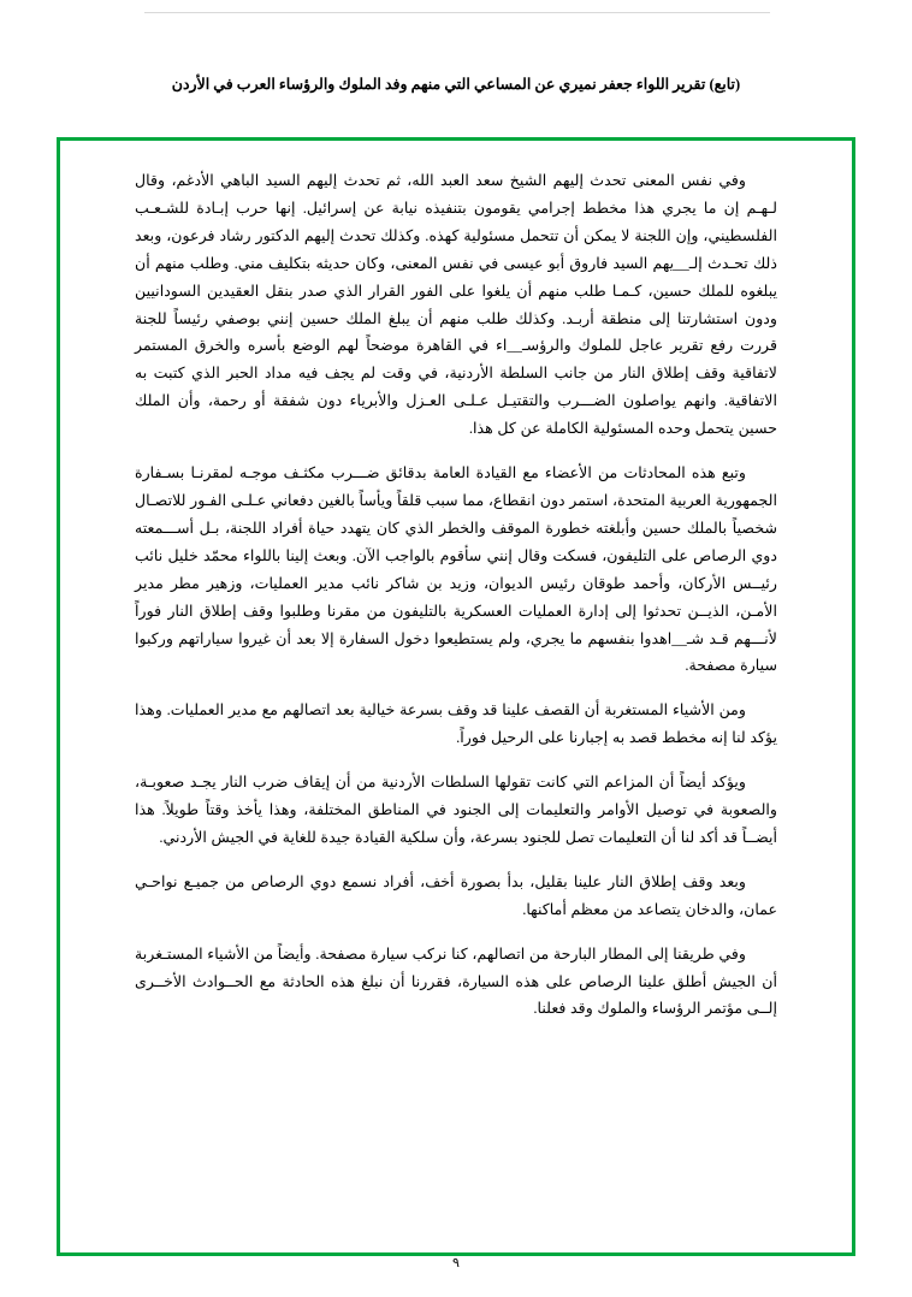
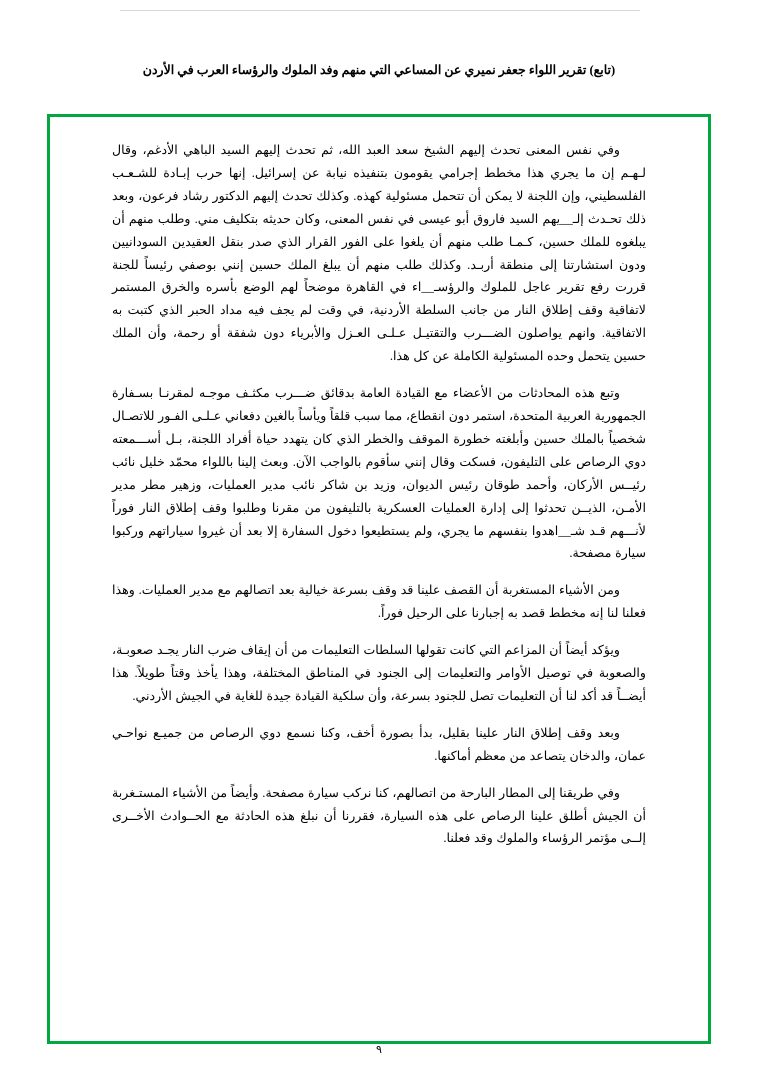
  (تابع) تقرير اللواء جعفر نميري عن المساعي التي منهم وفد الملوك والرؤساء العرب في الأردن
  وفي نفس المعنى تحدث إليهم الشيخ سعد العبد الله، ثم تحدث إليهم السيد الباهي الأدغم، وقال لـهـم إن ما يجري هذا مخطط إجرامي يقومون بتنفيذه نيابة عن إسرائيل. إنها حرب إبـادة للشـعـب الفلسطيني، وإن اللجنة لا يمكن أن تتحمل مسئولية كهذه. وكذلك تحدث إليهم الدكتور رشاد فرعون، وبعد ذلك تحـدث إلـ__يهم السيد فاروق أبو عيسى في نفس المعنى، وكان حديثه بتكليف مني. وطلب منهم أن يبلغوه للملك حسين، كـمـا طلب منهم أن يلغوا على الفور القرار الذي صدر بنقل العقيدين السودانيين ودون استشارتنا إلى منطقة أربـد. وكذلك طلب منهم أن يبلغ الملك حسين إنني بوصفي رئيساً للجنة قررت رفع تقرير عاجل للملوك والرؤسـ__اء في القاهرة موضحاً لهم الوضع بأسره والخرق المستمر لاتفاقية وقف إطلاق النار من جانب السلطة الأردنية، في وقت لم يجف فيه مداد الحبر الذي كتبت به الاتفاقية. وانهم يواصلون الضـــرب والتقتيـل عـلـى العـزل والأبرياء دون شفقة أو رحمة، وأن الملك حسين يتحمل وحده المسئولية الكاملة عن كل هذا.
  وتبع هذه المحادثات من الأعضاء مع القيادة العامة بدقائق ضـــرب مكثـف موجـه لمقرنـا بسـفارة الجمهورية العربية المتحدة، استمر دون انقطاع، مما سبب قلقاً ويأساً بالغين دفعاني عـلـى الفـور للاتصـال شخصياً بالملك حسين وأبلغته خطورة الموقف والخطر الذي كان يتهدد حياة أفراد اللجنة، بـل أســـمعته دوي الرصاص على التليفون، فسكت وقال إنني سأقوم بالواجب الآن. وبعث إلينا باللواء محمّد خليل نائب رئيــس الأركان، وأحمد طوقان رئيس الديوان، وزيد بن شاكر نائب مدير العمليات، وزهير مطر مدير الأمـن، الذيــن تحدثوا إلى إدارة العمليات العسكرية بالتليفون من مقرنا وطلبوا وقف إطلاق النار فوراً لأنـــهم قـد شـ__اهدوا بنفسهم ما يجري، ولم يستطيعوا دخول السفارة إلا بعد أن غيروا سياراتهم وركبوا سيارة مصفحة.
- ومن الأشياء المستغربة أن القصف علينا قد وقف بسرعة خيالية بعد اتصالهم مع مدير العمليات. وهذا يؤكد لنا إنه مخطط قصد به إجبارنا على الرحيل فوراً.
+ ومن الأشياء المستغربة أن القصف علينا قد وقف بسرعة خيالية بعد اتصالهم مع مدير العمليات. وهذا فعلنا لنا إنه مخطط قصد به إجبارنا على الرحيل فوراً.
- ويؤكد أيضاً أن المزاعم التي كانت تقولها السلطات الأردنية من أن إيقاف ضرب النار يجـد صعوبـة، والصعوبة في توصيل الأوامر والتعليمات إلى الجنود في المناطق المختلفة، وهذا يأخذ وقتاً طويلاً. هذا أيضــاً قد أكد لنا أن التعليمات تصل للجنود بسرعة، وأن سلكية القيادة جيدة للغاية في الجيش الأردني.
+ ويؤكد أيضاً أن المزاعم التي كانت تقولها السلطات التعليمات من أن إيقاف ضرب النار يجـد صعوبـة، والصعوبة في توصيل الأوامر والتعليمات إلى الجنود في المناطق المختلفة، وهذا يأخذ وقتاً طويلاً. هذا أيضــاً قد أكد لنا أن التعليمات تصل للجنود بسرعة، وأن سلكية القيادة جيدة للغاية في الجيش الأردني.
- وبعد وقف إطلاق النار علينا بقليل، بدأ بصورة أخف، أفراد نسمع دوي الرصاص من جميـع نواحـي عمان، والدخان يتصاعد من معظم أماكنها.
+ وبعد وقف إطلاق النار علينا بقليل، بدأ بصورة أخف، وكنا نسمع دوي الرصاص من جميـع نواحـي عمان، والدخان يتصاعد من معظم أماكنها.
  وفي طريقنا إلى المطار البارحة من اتصالهم، كنا نركب سيارة مصفحة. وأيضاً من الأشياء المستـغربة أن الجيش أطلق علينا الرصاص على هذه السيارة، فقررنا أن نبلغ هذه الحادثة مع الحــوادث الأخــرى إلــى مؤتمر الرؤساء والملوك وقد فعلنا.
  ٩
